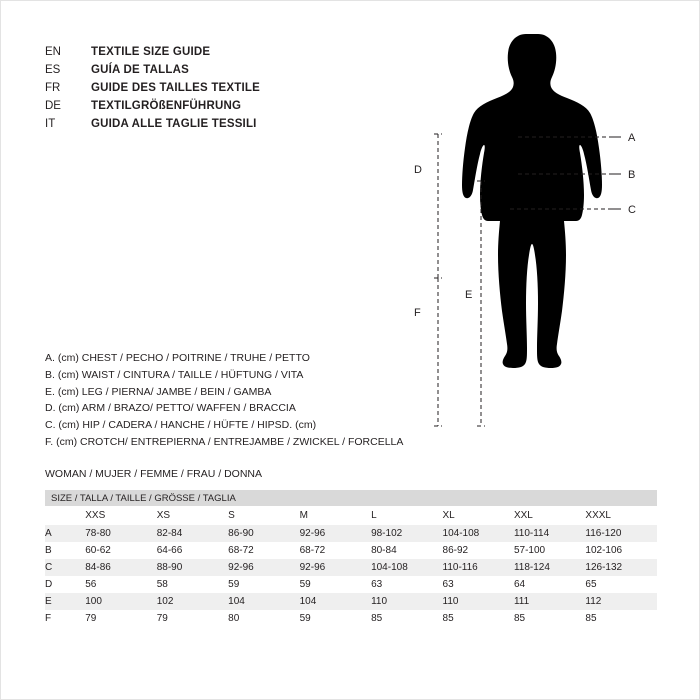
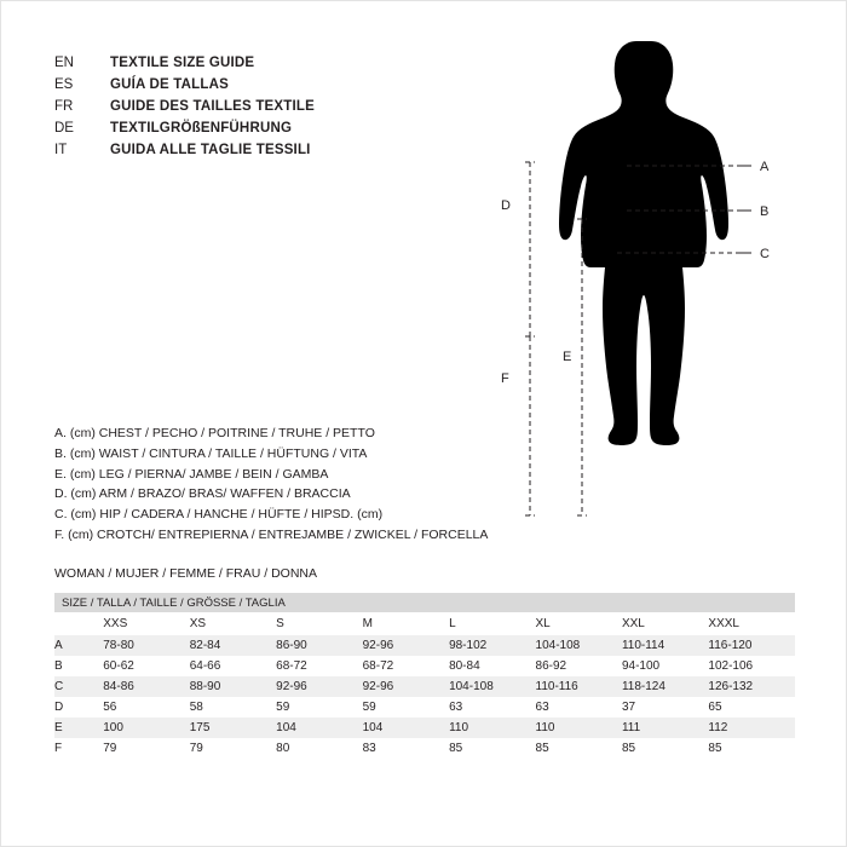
  EN
  TEXTILE SIZE GUIDE
  ES
  GUÍA DE TALLAS
  FR
  GUIDE DES TAILLES TEXTILE
  DE
  TEXTILGRÖßENFÜHRUNG
  IT
  GUIDA ALLE TAGLIE TESSILI
  A. (cm) CHEST / PECHO / POITRINE / TRUHE / PETTO
  B. (cm) WAIST / CINTURA / TAILLE / HÜFTUNG / VITA
  E. (cm) LEG / PIERNA/ JAMBE / BEIN / GAMBA
- D. (cm) ARM / BRAZO/ PETTO/ WAFFEN / BRACCIA
+ D. (cm) ARM / BRAZO/ BRAS/ WAFFEN / BRACCIA
  C. (cm) HIP / CADERA / HANCHE / HÜFTE / HIPSD. (cm)
  F. (cm) CROTCH/ ENTREPIERNA / ENTREJAMBE / ZWICKEL / FORCELLA
  WOMAN / MUJER / FEMME / FRAU / DONNA
  A
  B
  C
  D
  F
  E
  SIZE / TALLA / TAILLE / GRÖSSE / TAGLIA
  	XXS	XS	S	M	L	XL	XXL	XXXL
  A	78-80	82-84	86-90	92-96	98-102	104-108	110-114	116-120
- B	60-62	64-66	68-72	68-72	80-84	86-92	57-100	102-106
+ B	60-62	64-66	68-72	68-72	80-84	86-92	94-100	102-106
  C	84-86	88-90	92-96	92-96	104-108	110-116	118-124	126-132
- D	56	58	59	59	63	63	64	65
+ D	56	58	59	59	63	63	37	65
- E	100	102	104	104	110	110	111	112
+ E	100	175	104	104	110	110	111	112
- F	79	79	80	59	85	85	85	85
+ F	79	79	80	83	85	85	85	85
